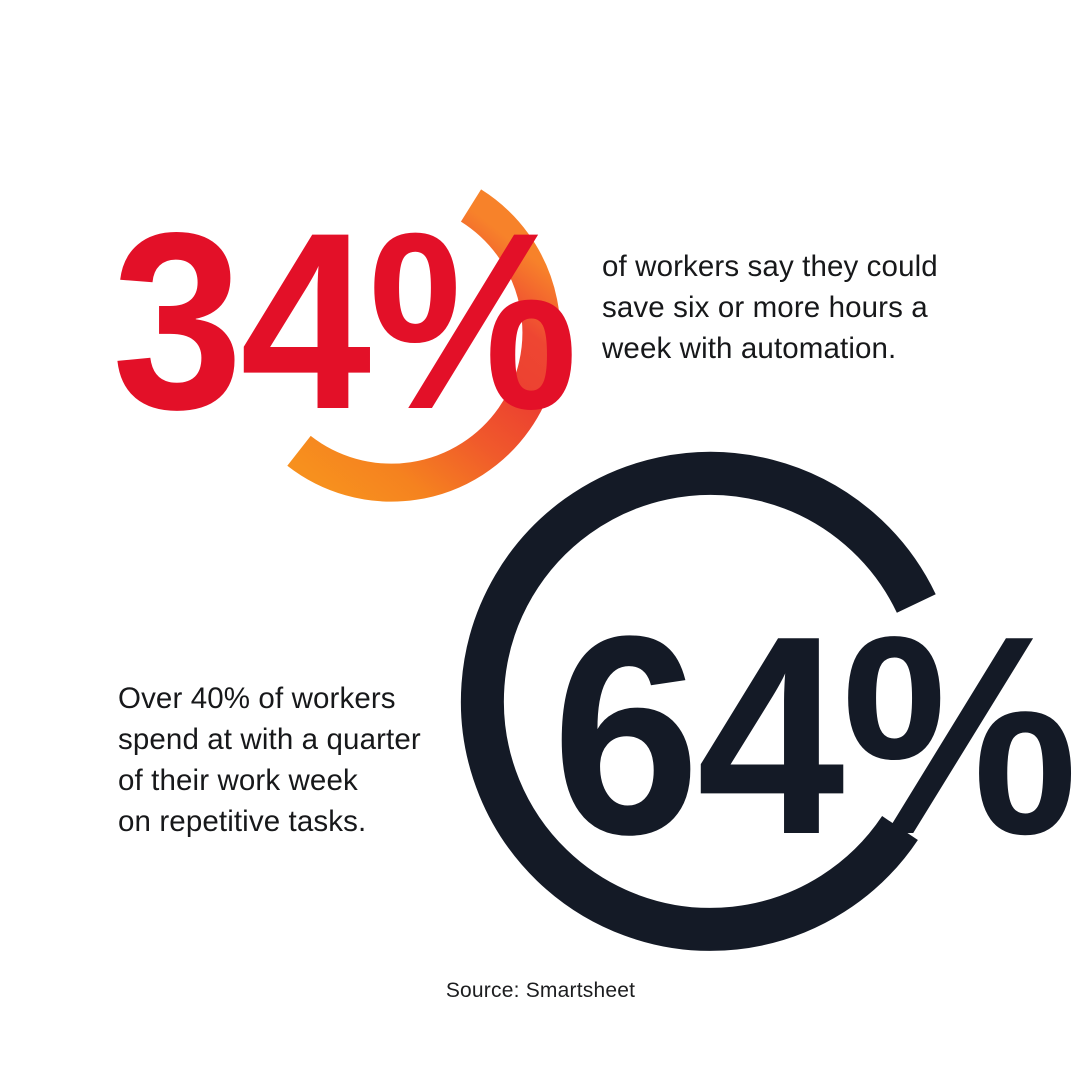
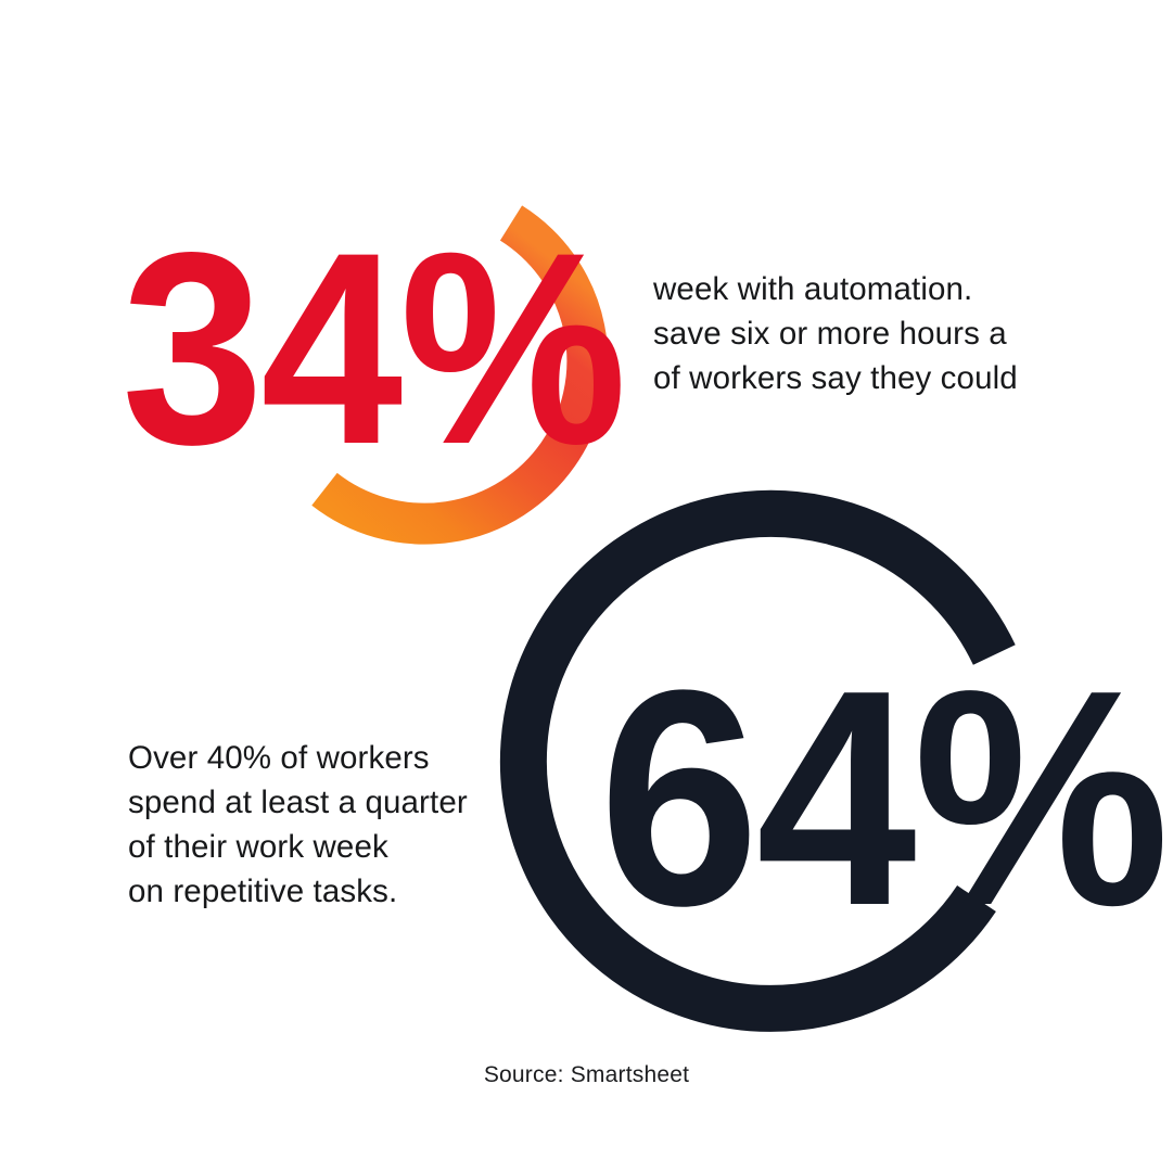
  34%
- of workers say they could
+ week with automation.
  save six or more hours a
- week with automation.
+ of workers say they could
  64%
  Over 40% of workers
- spend at with a quarter
+ spend at least a quarter
  of their work week
  on repetitive tasks.
  Source: Smartsheet
